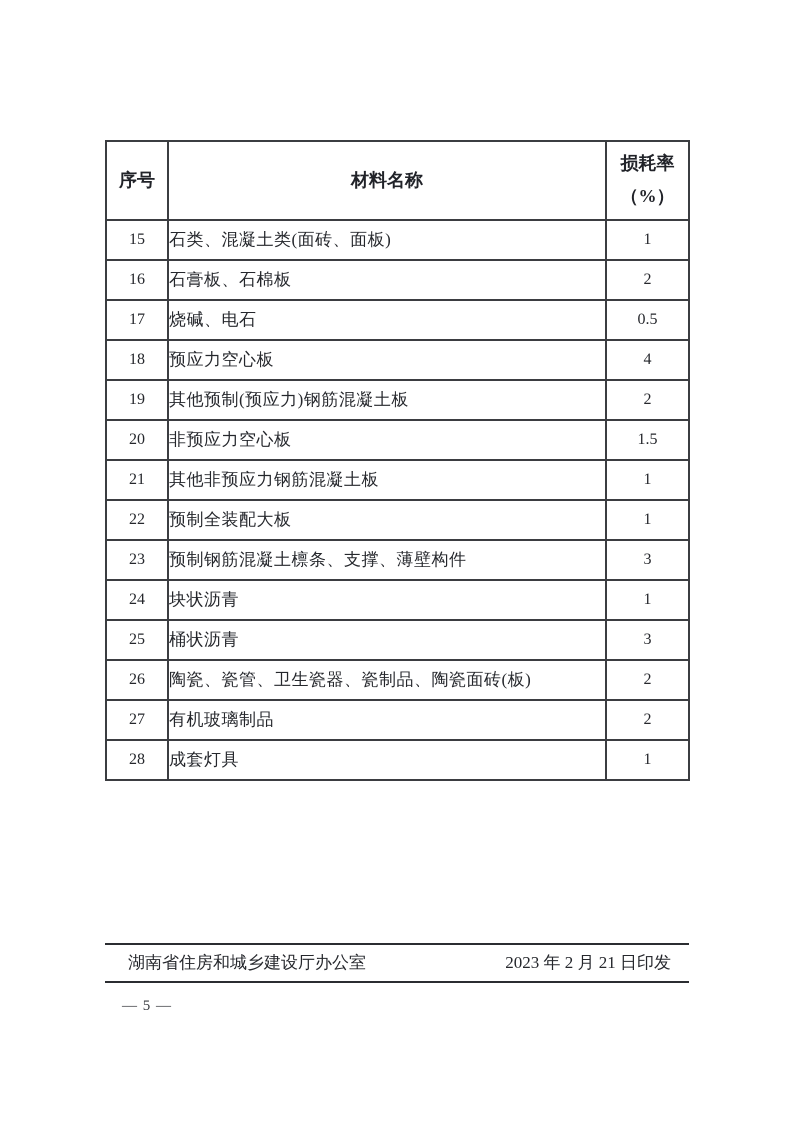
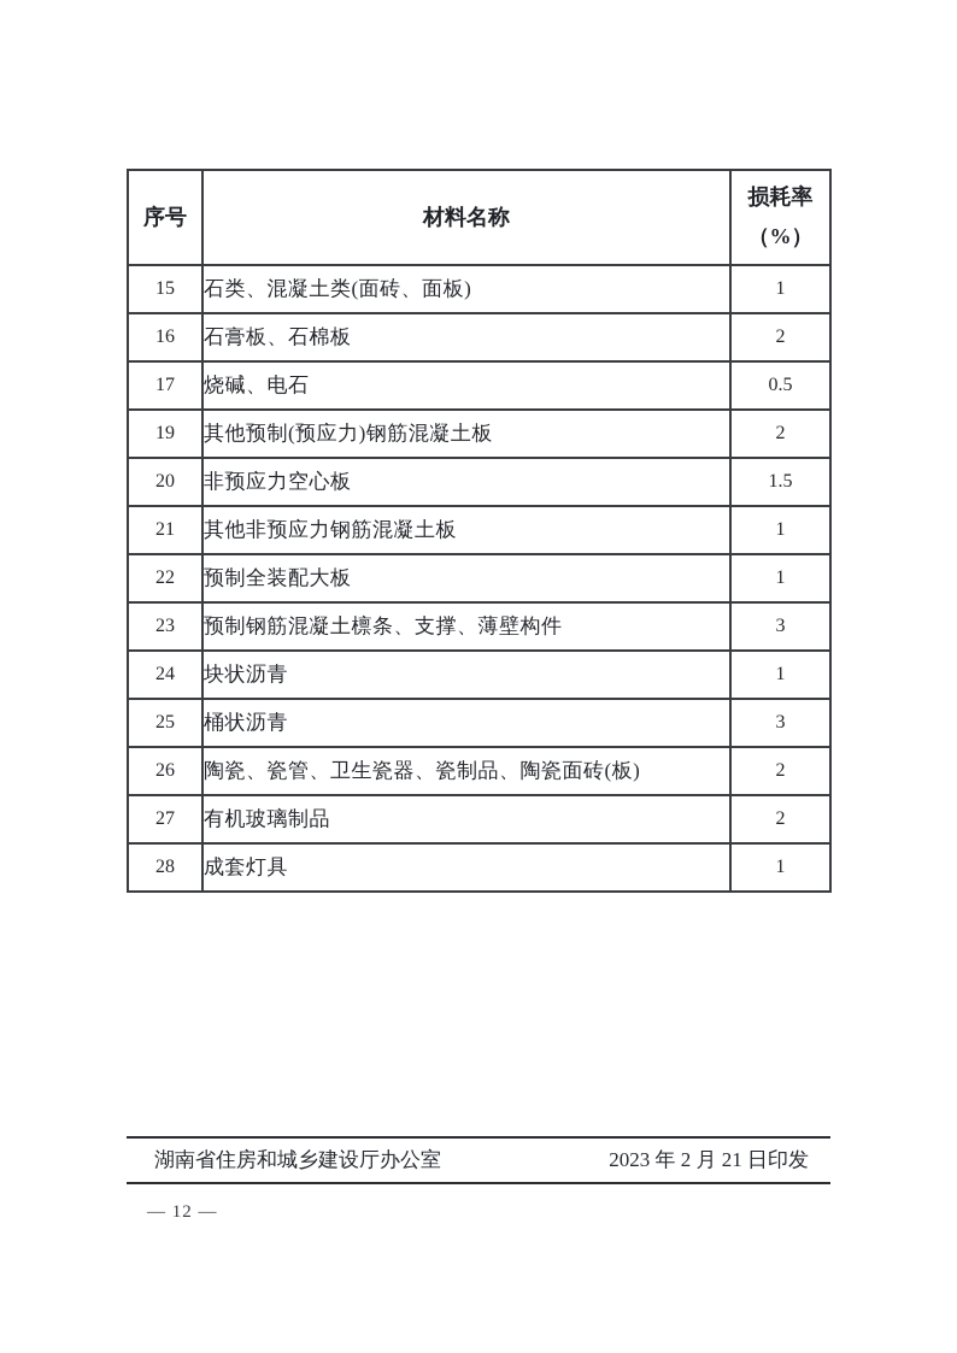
  序号	材料名称	损耗率 （%）
  15	石类、混凝土类(面砖、面板)	1
  16	石膏板、石棉板	2
  17	烧碱、电石	0.5
- 18	预应力空心板	4
  19	其他预制(预应力)钢筋混凝土板	2
  20	非预应力空心板	1.5
  21	其他非预应力钢筋混凝土板	1
  22	预制全装配大板	1
  23	预制钢筋混凝土檩条、支撑、薄壁构件	3
  24	块状沥青	1
  25	桶状沥青	3
  26	陶瓷、瓷管、卫生瓷器、瓷制品、陶瓷面砖(板)	2
  27	有机玻璃制品	2
  28	成套灯具	1
  湖南省住房和城乡建设厅办公室
  2023 年 2 月 21 日印发
- — 5 —
+ — 12 —
